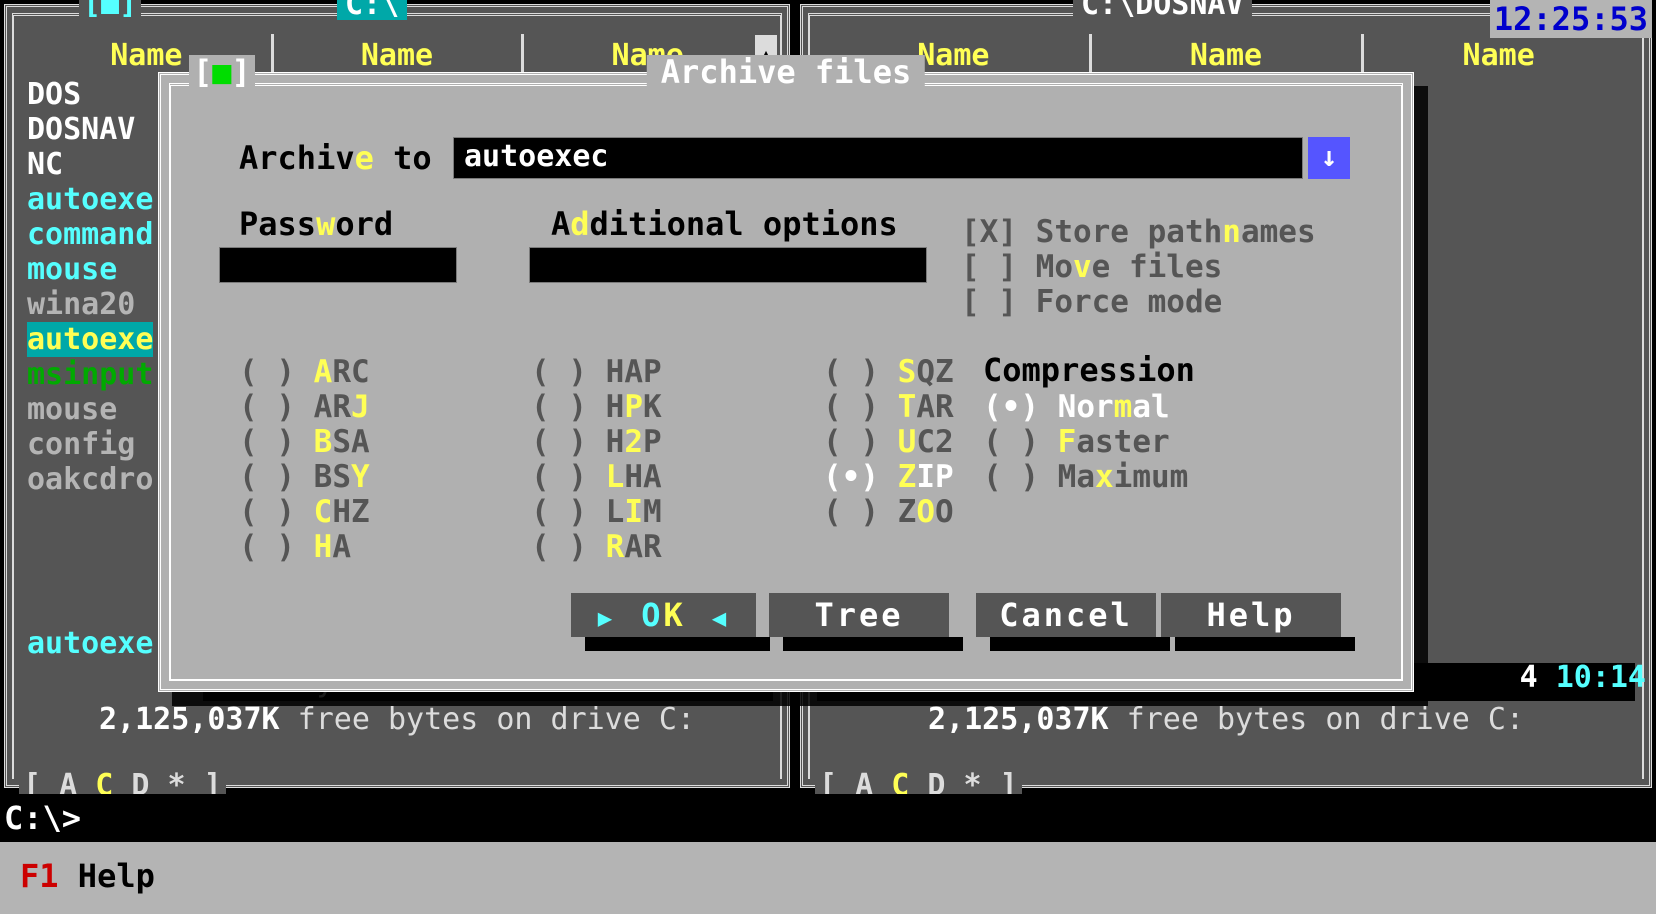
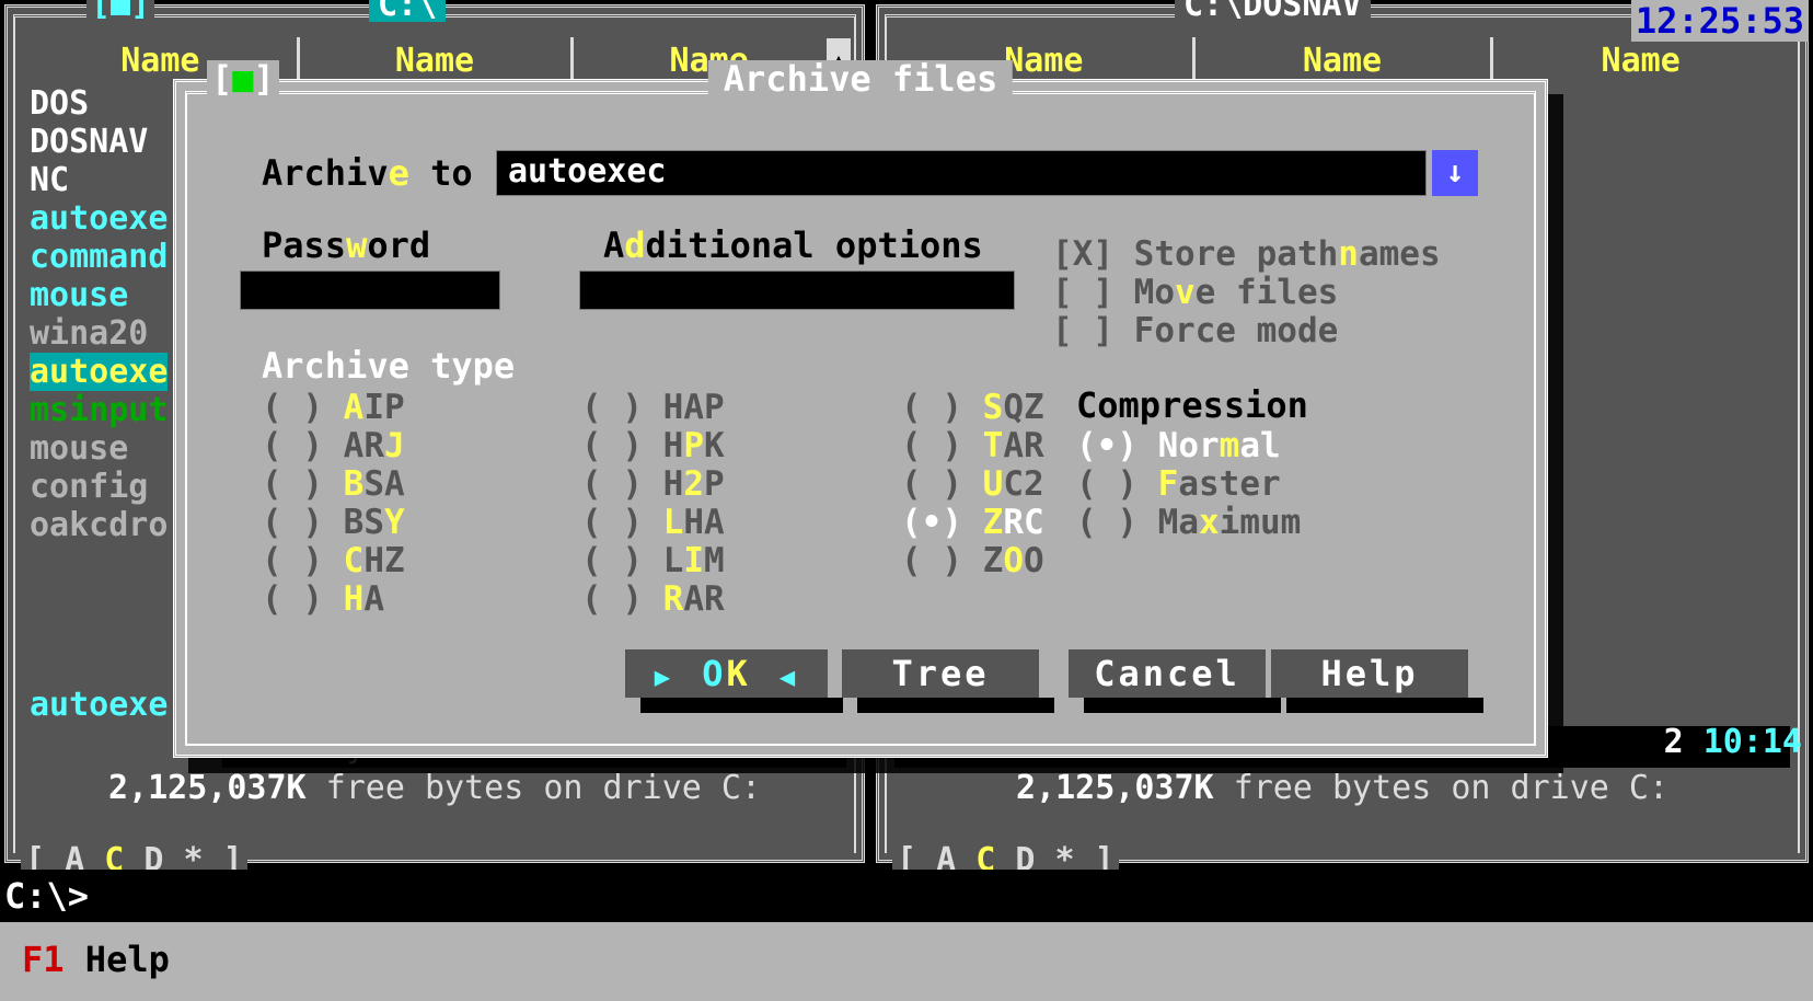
  [■]
  C:\
  Name
  Name
  DOS
  DOSNAV
  NC
  autoexe
  command
  mouse
  wina20
  autoexe
  msinput
  mouse
  config
  oakcdro
  autoexe
  2,125,037K free bytes on drive C:
  [ A C D * ]
  C:\DOSNAV
  Name
  Name
  Name
  2,125,037K free bytes on drive C:
  [ A C D * ]
- 4 10:14
+ 2 10:14
  12:25:53
  [■]
  Archive files
  Archive to
  autoexec
  ↓
  Password
  Additional options
  [X] Store pathnames
  [ ] Move files
  [ ] Force mode
+ Archive type
- ( ) ARC
+ ( ) AIP
  ( ) ARJ
  ( ) BSA
  ( ) BSY
  ( ) CHZ
  ( ) HA
  ( ) HAP
  ( ) HPK
  ( ) H2P
  ( ) LHA
  ( ) LIM
  ( ) RAR
  ( ) SQZ
  ( ) TAR
  ( ) UC2
- (•) ZIP
+ (•) ZRC
  ( ) ZOO
  Compression
  (•) Normal
  ( ) Faster
  ( ) Maximum
  ▶ OK ◀
  Tree
  Cancel
  Help
  C:\>
  F1 Help
